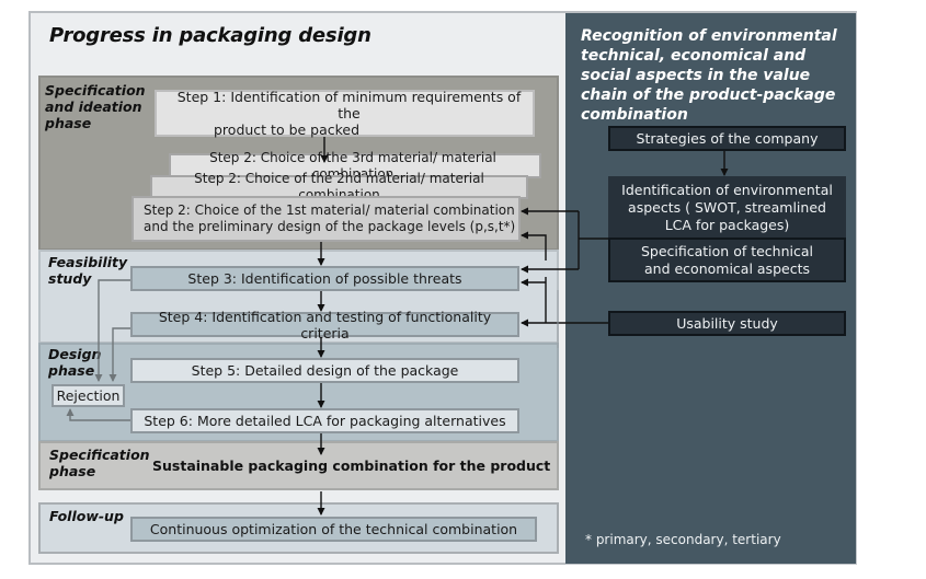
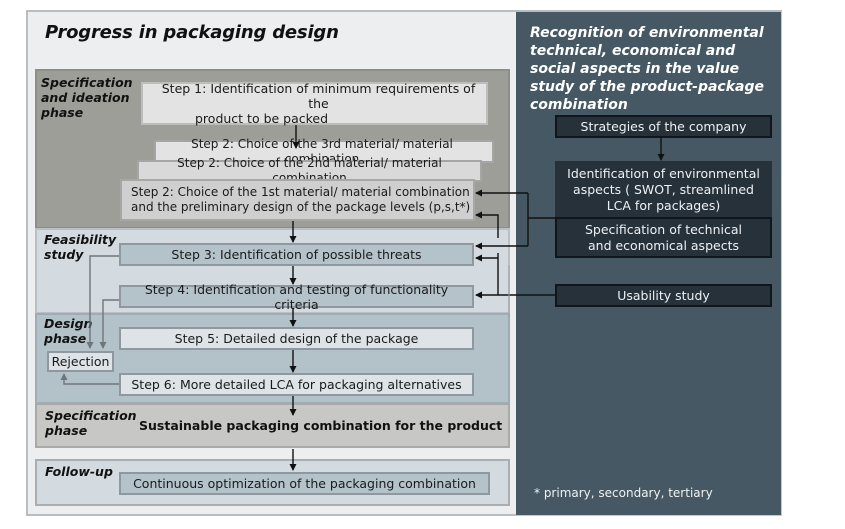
  Progress in packaging design
- Recognition of environmental technical, economical and social aspects in the value chain of the product-package combination
+ Recognition of environmental technical, economical and social aspects in the value study of the product-package combination
  Specification and ideation phase
  Feasibility study
  Design phase
  Specification phase
  Follow-up
  Step 1: Identification of minimum requirements of the
  product to be packed
  Step 2: Choice of the 3rd material/ material combination
  Step 2: Choice of the 2nd material/ material combination
  Step 2: Choice of the 1st material/ material combination
  and the preliminary design of the package levels (p,s,t*)
  Step 3: Identification of possible threats
  Step 4: Identification and testing of functionality criteria
  Step 5: Detailed design of the package
  Step 6: More detailed LCA for packaging alternatives
  Rejection
  Sustainable packaging combination for the product
- Continuous optimization of the technical combination
+ Continuous optimization of the packaging combination
  Strategies of the company
  Identification of environmental aspects ( SWOT, streamlined LCA for packages)
  Specification of technical and economical aspects
  Usability study
  * primary, secondary, tertiary
